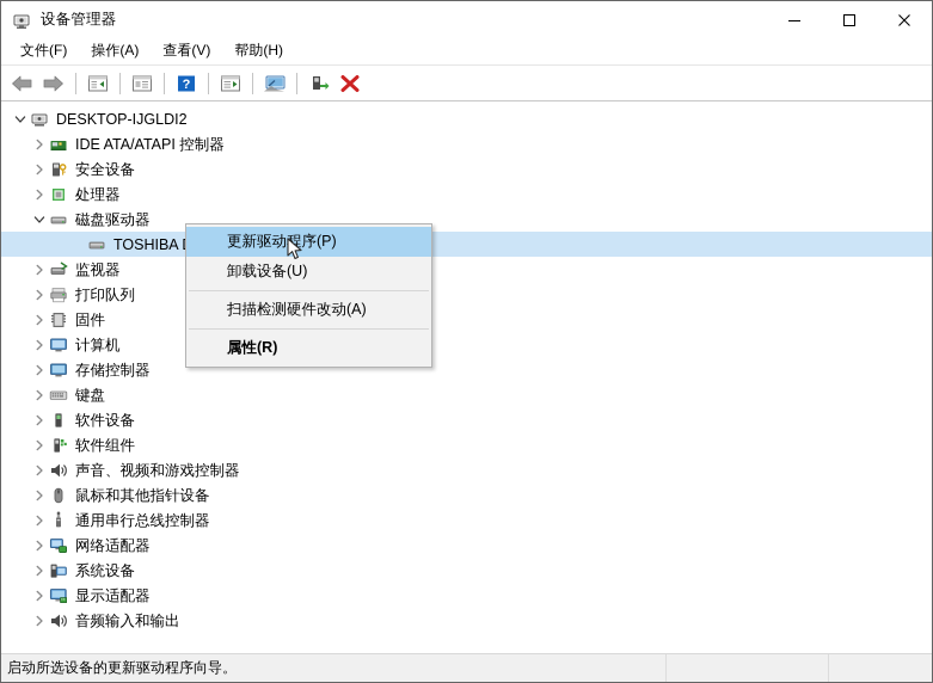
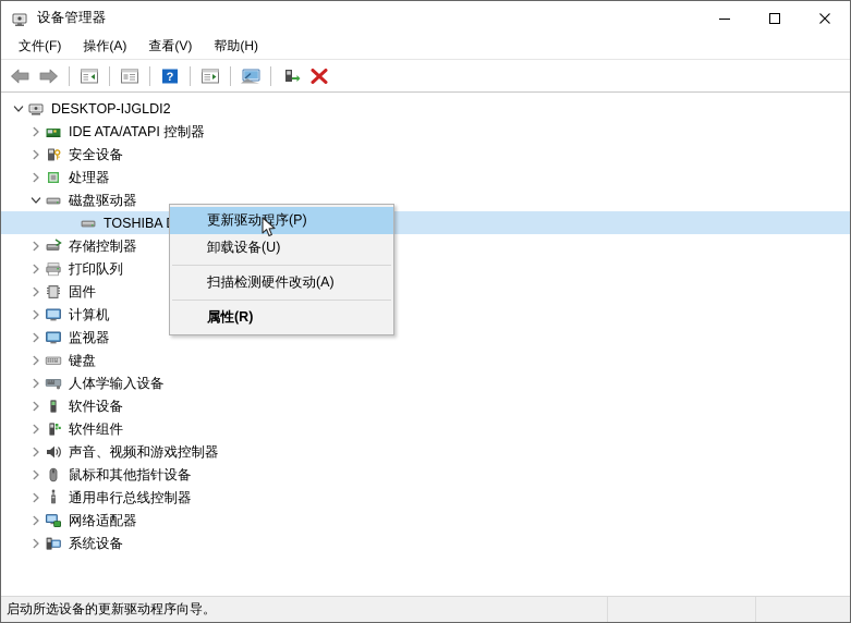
  设备管理器
  文件(F)
  操作(A)
  查看(V)
  帮助(H)
  ?
  DESKTOP-IJGLDI2
  IDE ATA/ATAPI 控制器
  安全设备
  处理器
  磁盘驱动器
  TOSHIBA
- 监视器
+ 存储控制器
  打印队列
  固件
  计算机
- 存储控制器
+ 监视器
  键盘
+ 人体学输入设备
  软件设备
  软件组件
  声音、视频和游戏控制器
  鼠标和其他指针设备
  通用串行总线控制器
  网络适配器
  系统设备
- 显示适配器
- 音频输入和输出
  更新驱动程序(P)
  卸载设备(U)
  扫描检测硬件改动(A)
  属性(R)
  启动所选设备的更新驱动程序向导。
